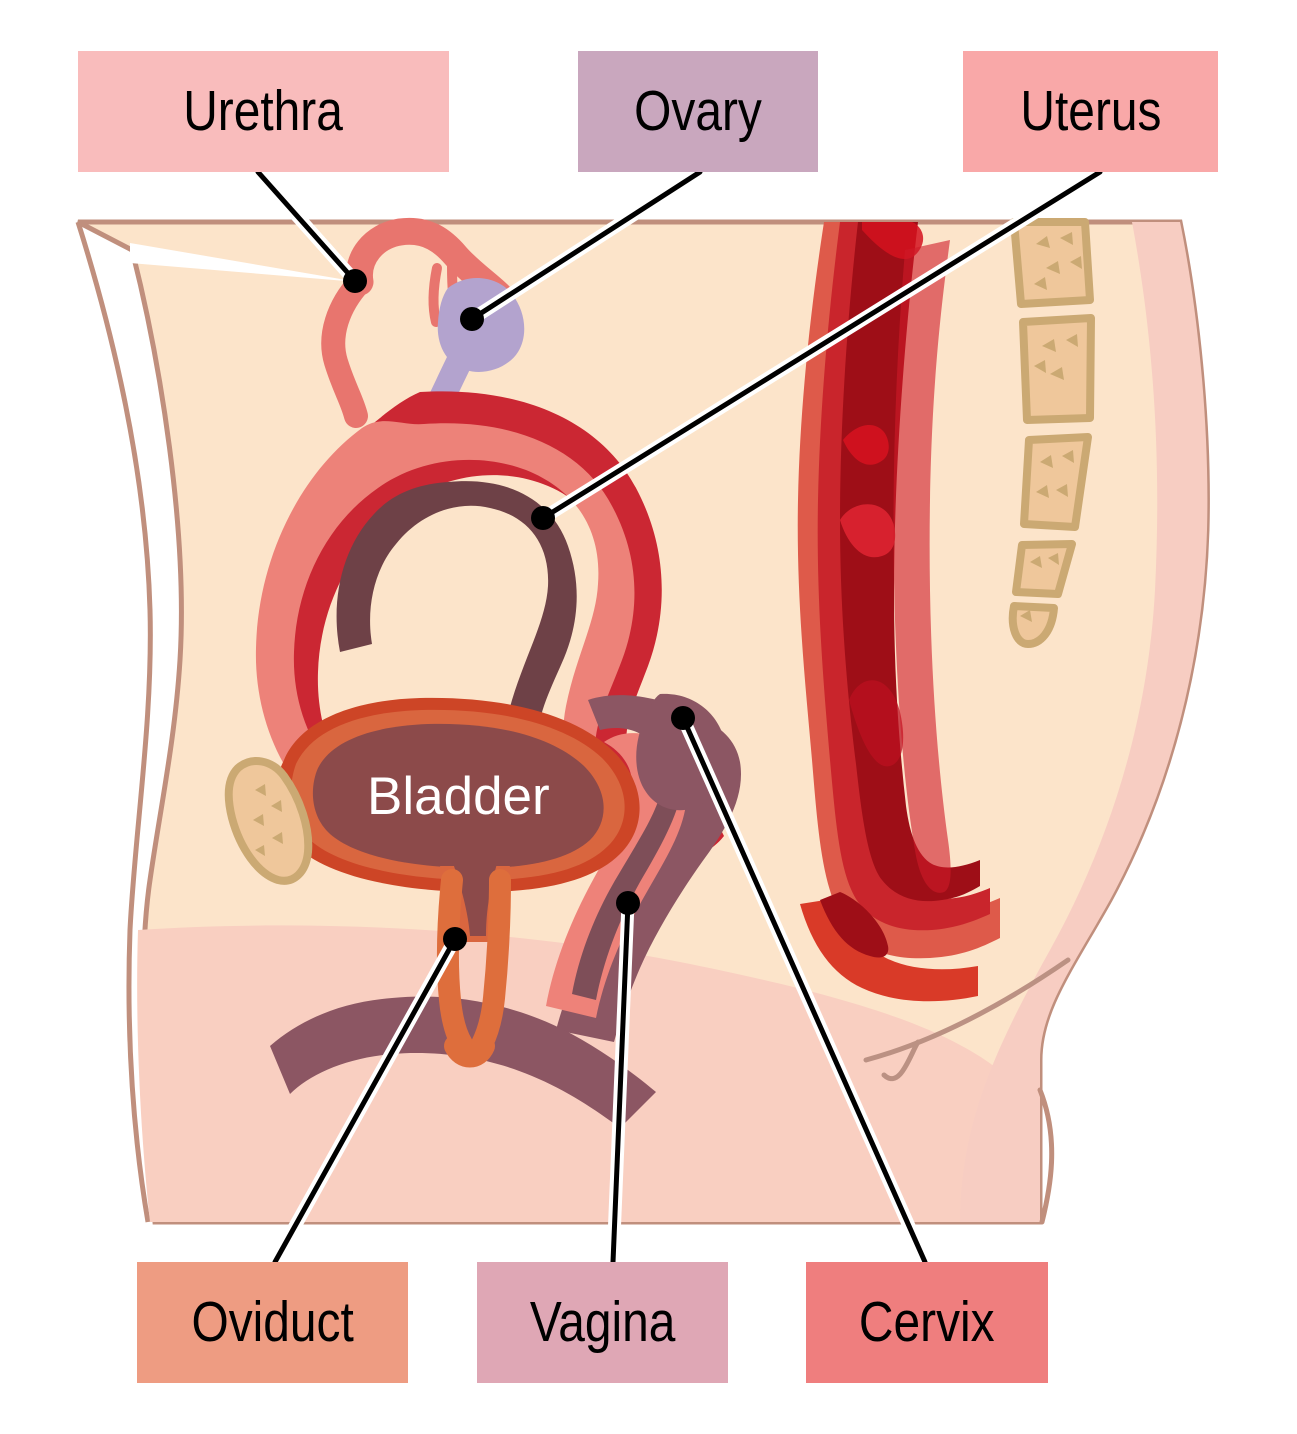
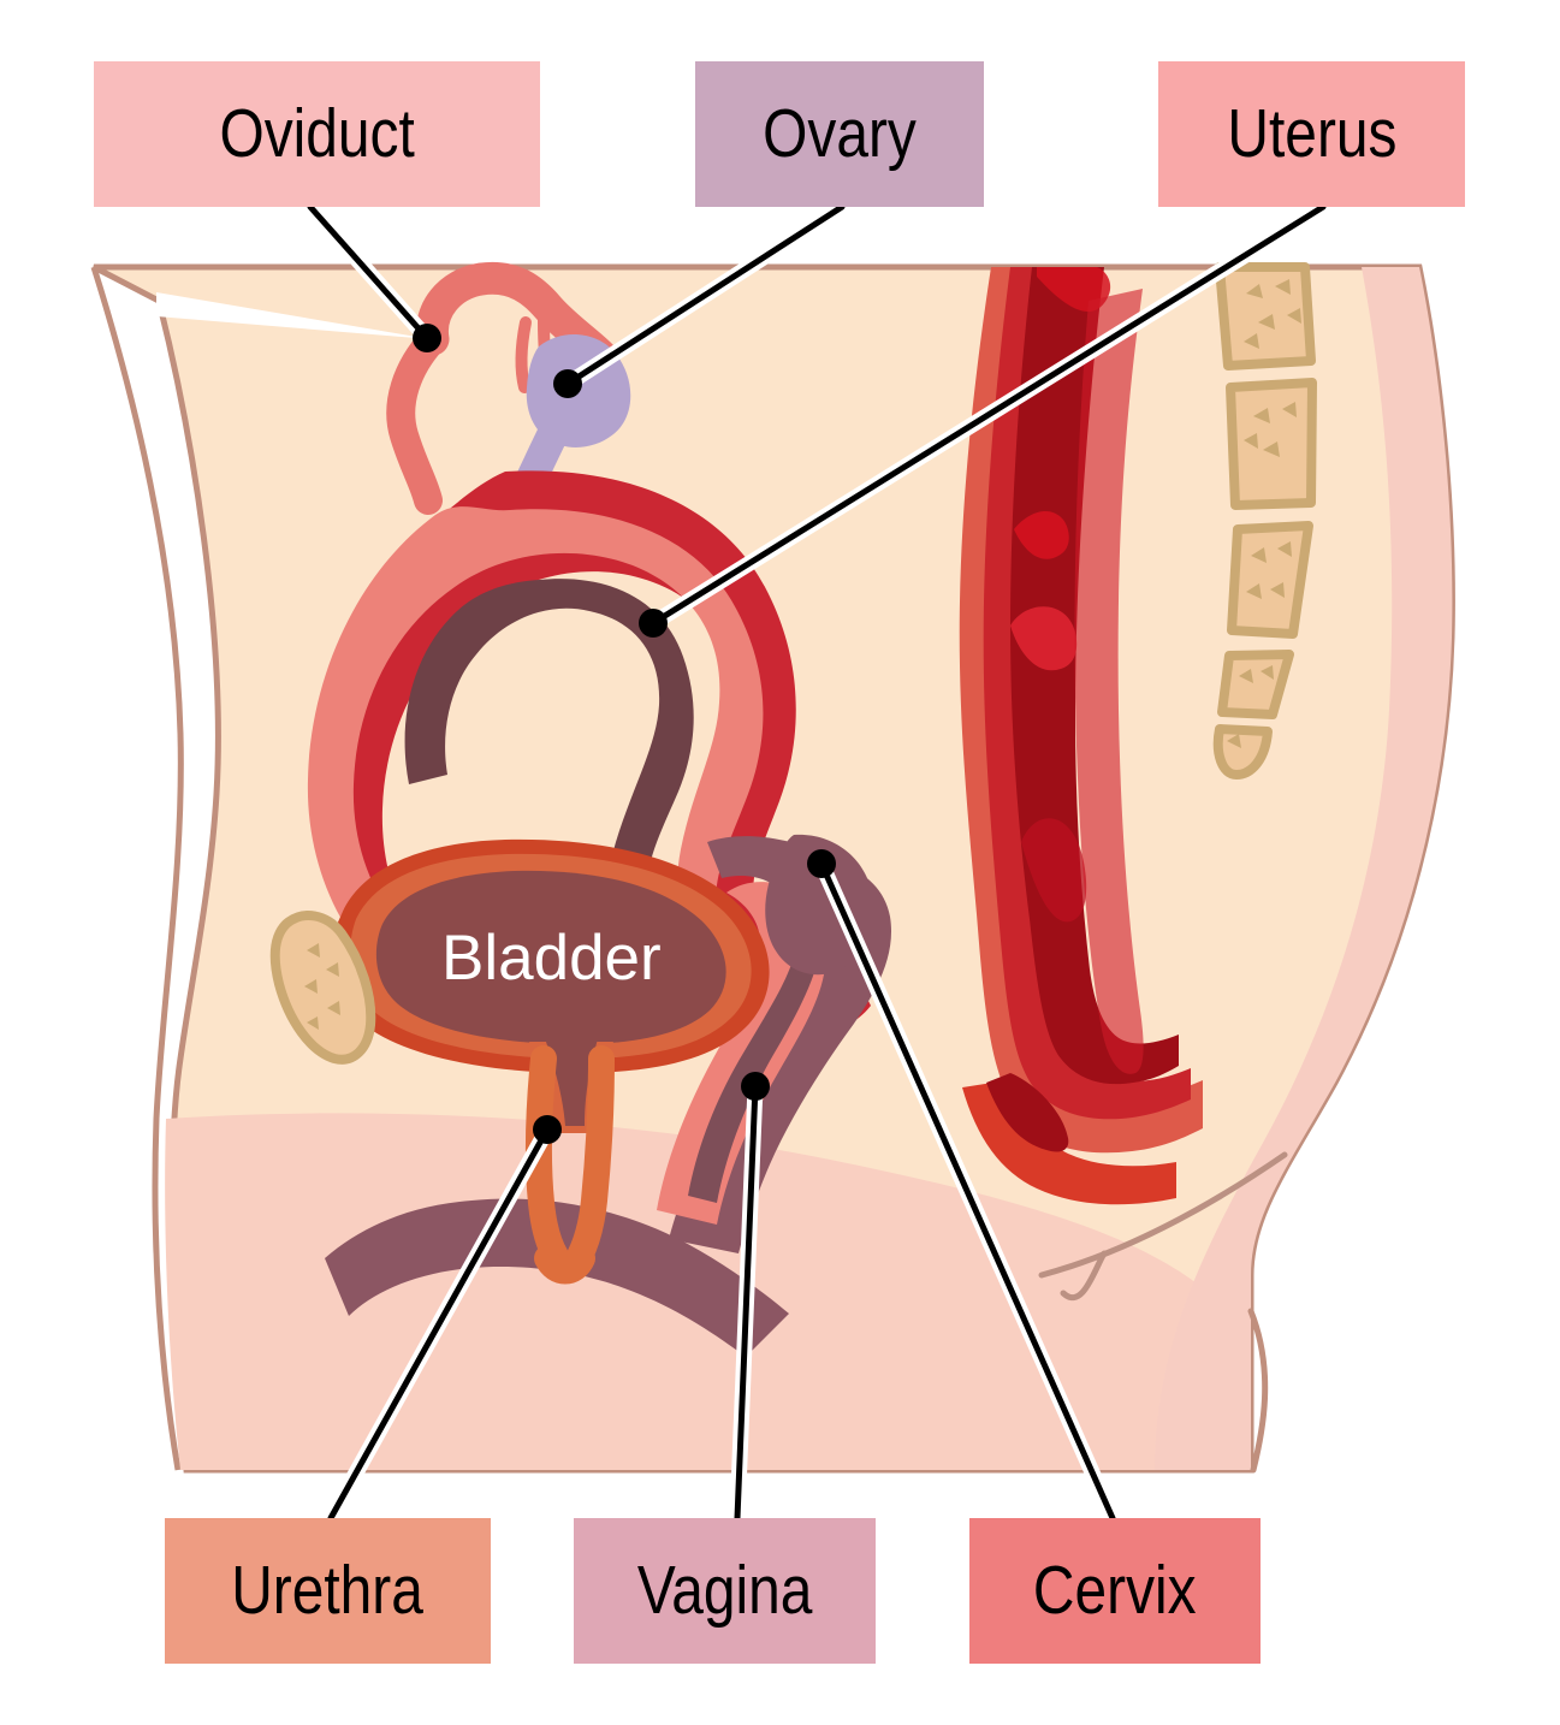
- Urethra
+ Oviduct
  Ovary
  Uterus
- Oviduct
+ Urethra
  Vagina
  Cervix
  Bladder
